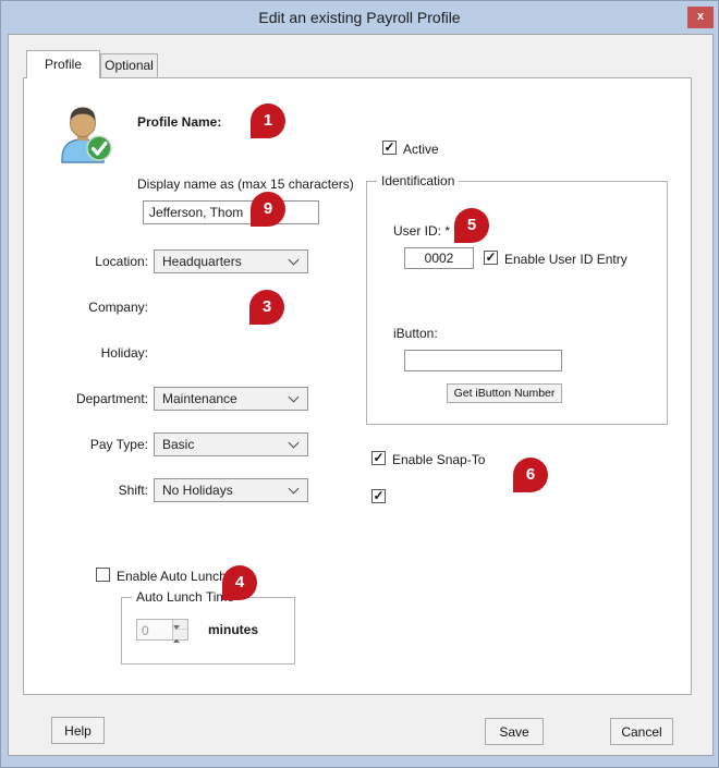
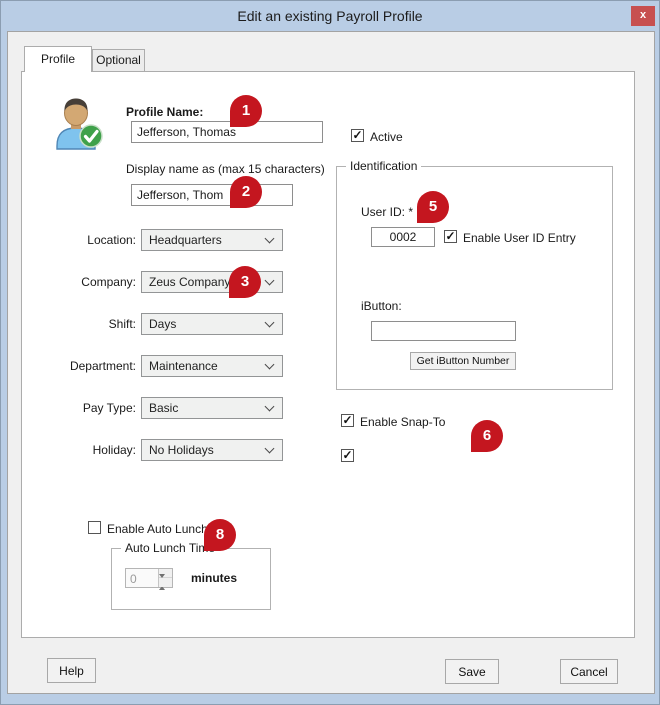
  Edit an existing Payroll Profile
  x
  Profile
  Optional
  Profile Name:
+ Jefferson, Thomas
  1
  ✓
  Active
  Display name as (max 15 characters)
  Jefferson, Thom
- 9
+ 2
  Location:
  Headquarters
  Company:
+ Zeus Company
  3
- Holiday:
+ Shift:
+ Days
  Department:
  Maintenance
  Pay Type:
  Basic
- Shift:
+ Holiday:
  No Holidays
  Identification
  User ID: *
  5
  0002
  ✓
  Enable User ID Entry
  iButton:
  Get iButton Number
  ✓
  Enable Snap-To
  6
  ✓
  Enable Auto Lunc
- 4
+ 8
  Auto Lunch Ti
  0
  minutes
  Help
  Save
  Cancel
